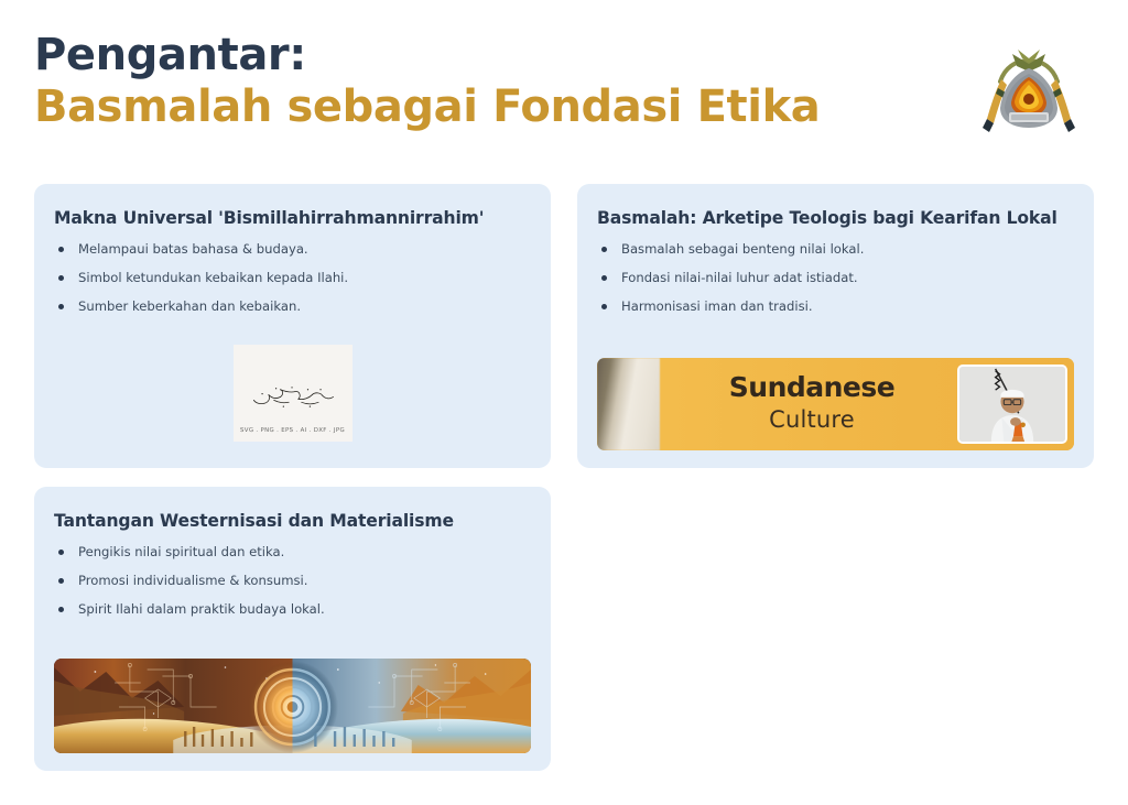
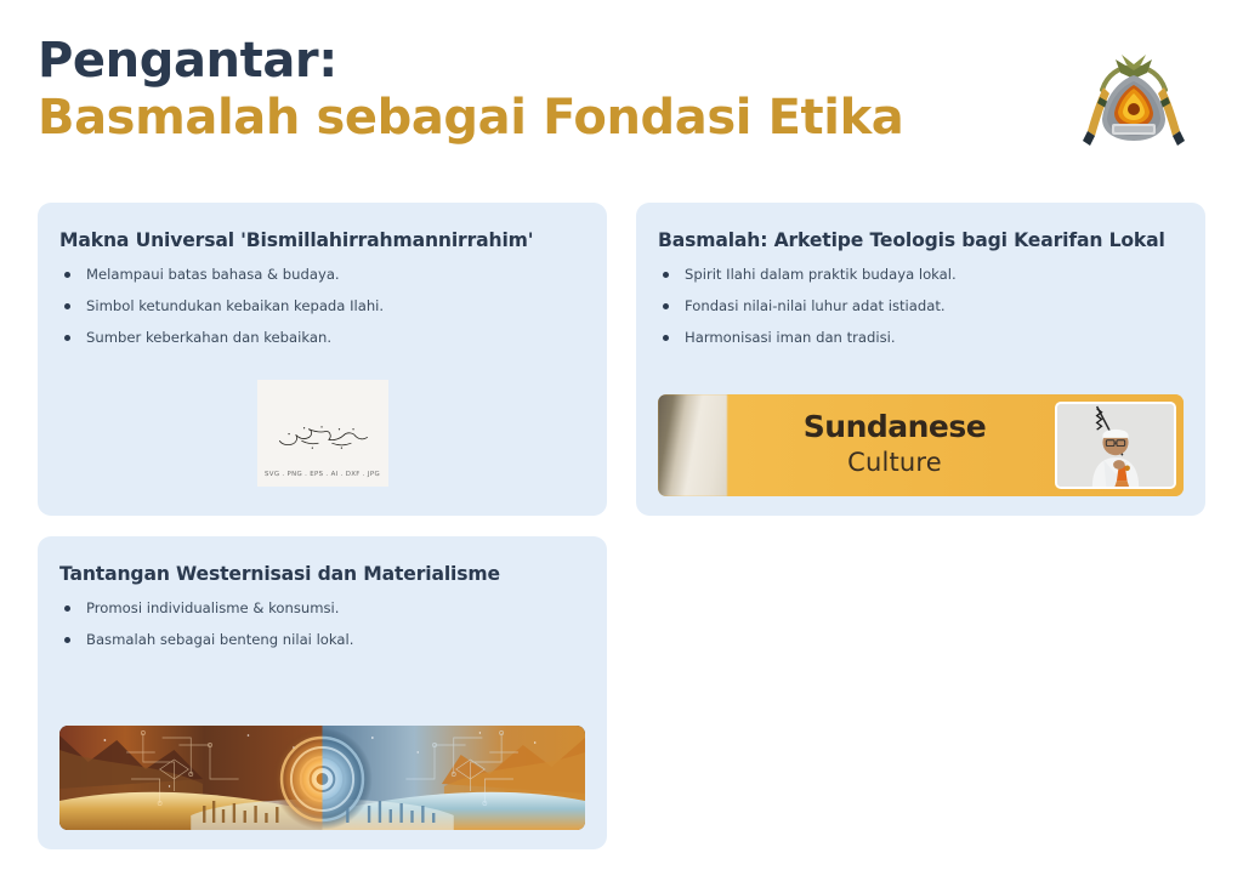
  Pengantar:
  Basmalah sebagai Fondasi Etika
  Makna Universal 'Bismillahirrahmannirrahim'
  Melampaui batas bahasa & budaya.
  Simbol ketundukan kebaikan kepada Ilahi.
  Sumber keberkahan dan kebaikan.
  Basmalah: Arketipe Teologis bagi Kearifan Lokal
- Basmalah sebagai benteng nilai lokal.
+ Spirit Ilahi dalam praktik budaya lokal.
  Fondasi nilai-nilai luhur adat istiadat.
  Harmonisasi iman dan tradisi.
  Sundanese
  Culture
  Tantangan Westernisasi dan Materialisme
- Pengikis nilai spiritual dan etika.
  Promosi individualisme & konsumsi.
- Spirit Ilahi dalam praktik budaya lokal.
+ Basmalah sebagai benteng nilai lokal.
